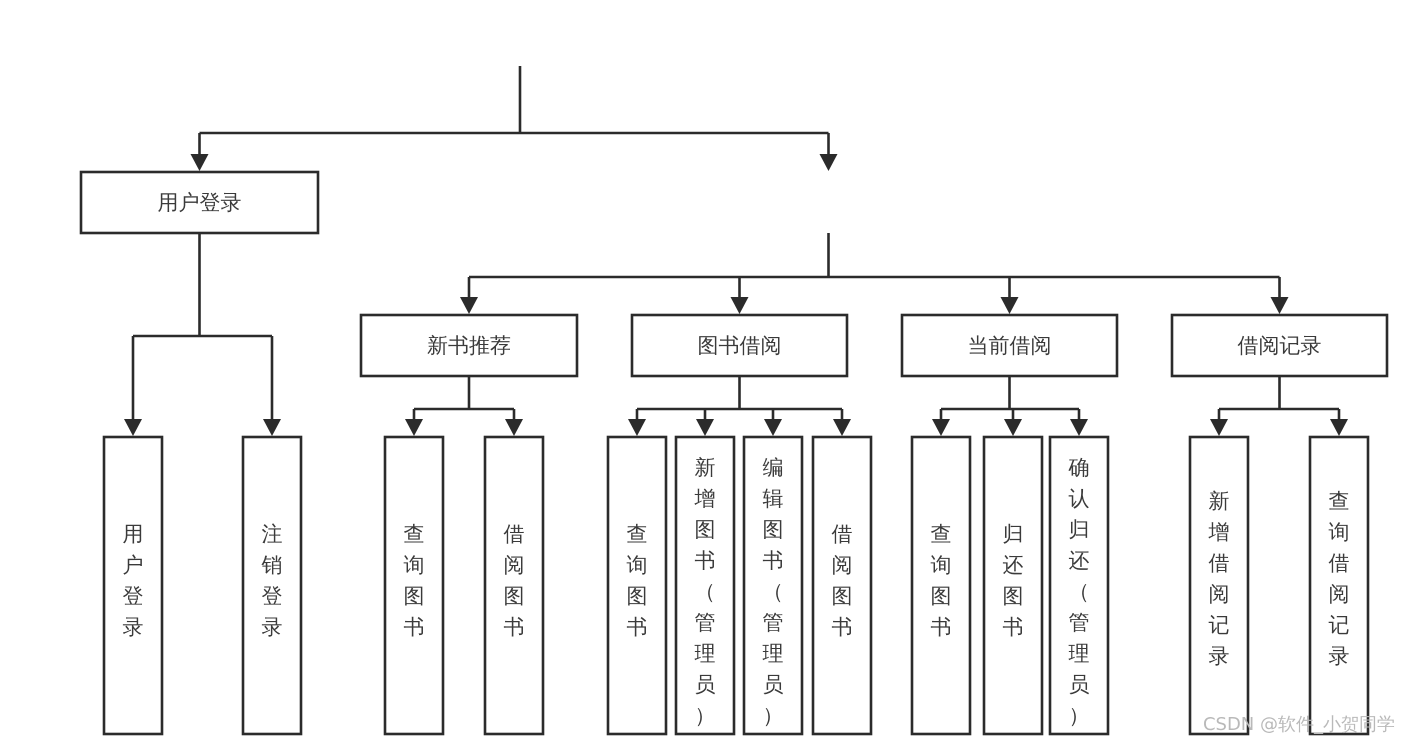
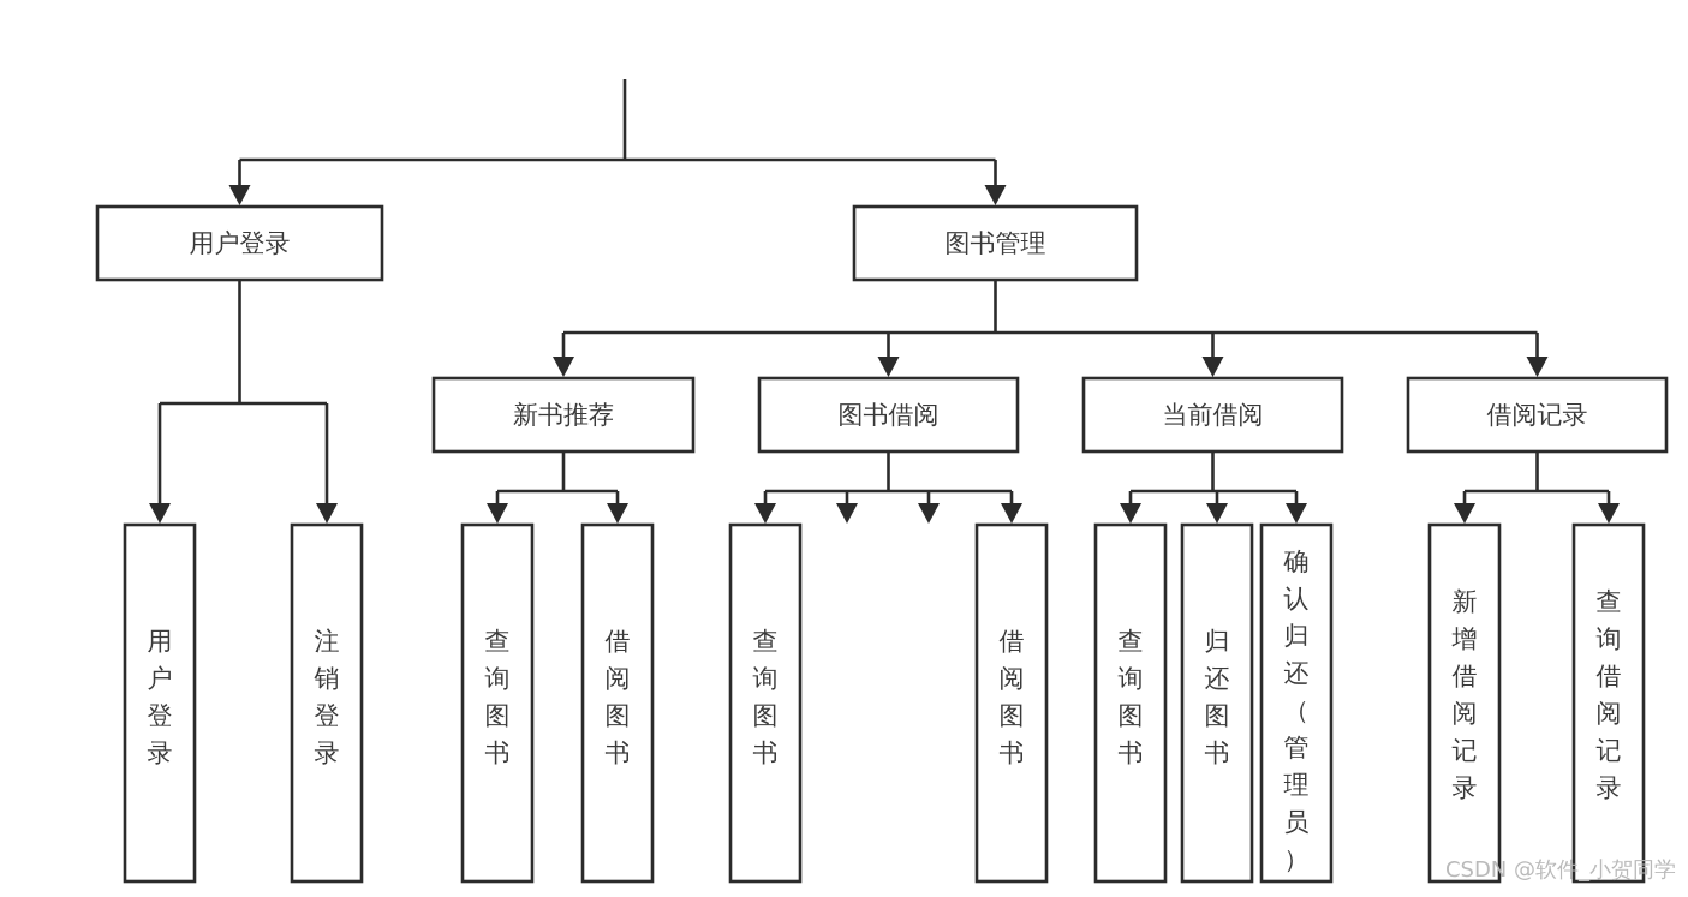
  用户登录
+ 图书管理
  新书推荐
  图书借阅
  当前借阅
  借阅记录
  用户登录
  注销登录
  查询图书
  借阅图书
  查询图书
- 新增图书（管理员）
- 编辑图书（管理员）
  借阅图书
  查询图书
  归还图书
  确认归还（管理员）
  新增借阅记录
  查询借阅记录
  CSDN @软件_小贺同学
